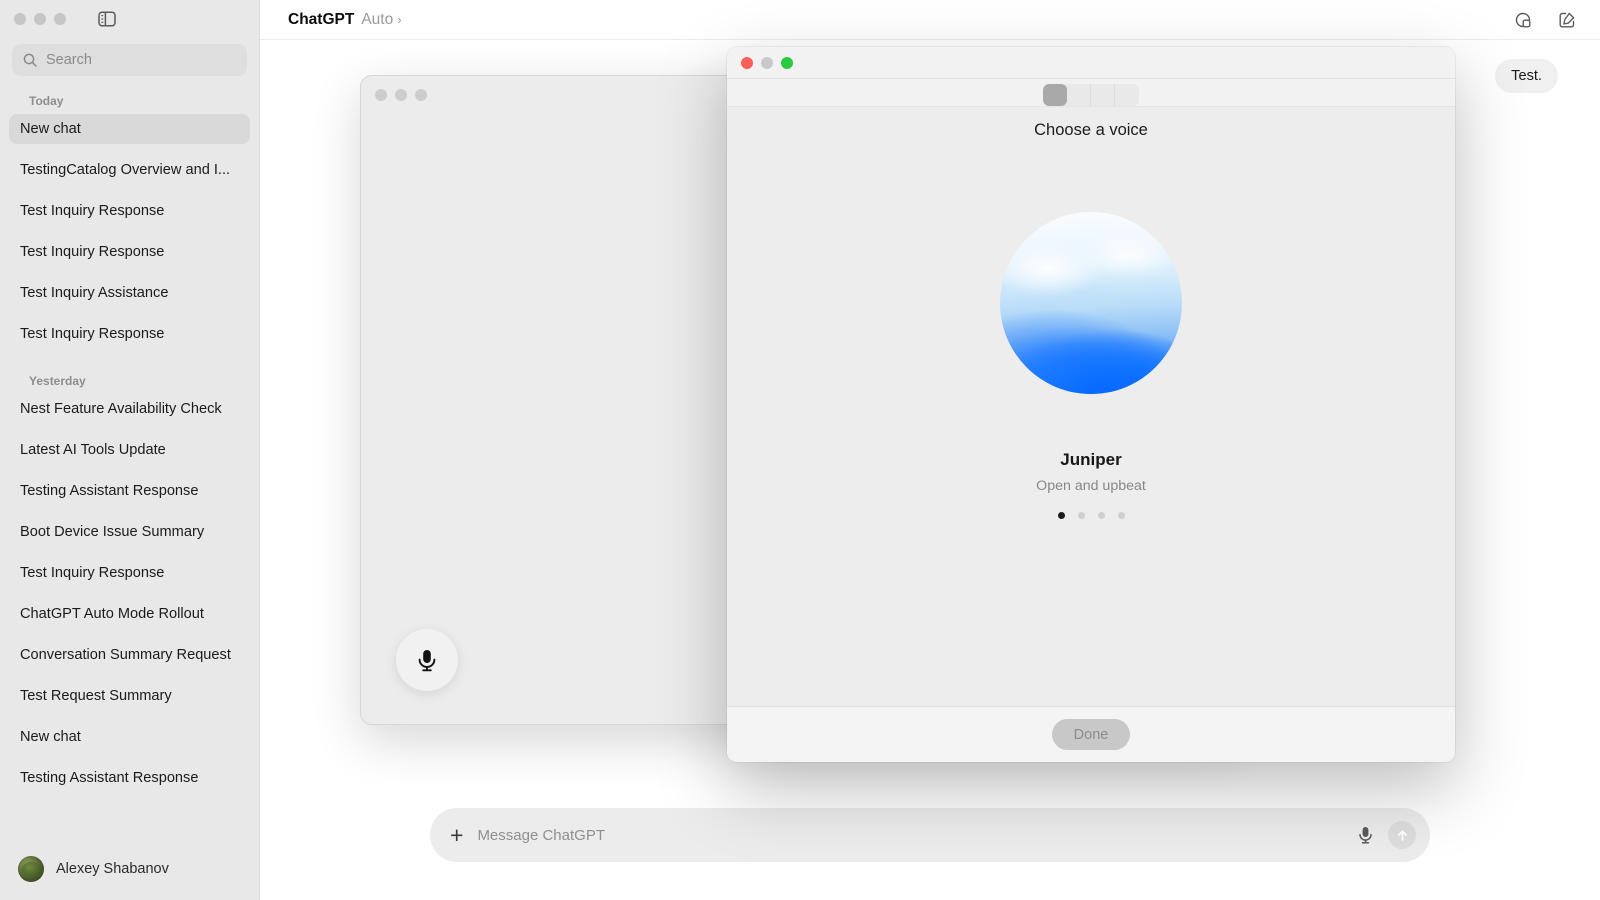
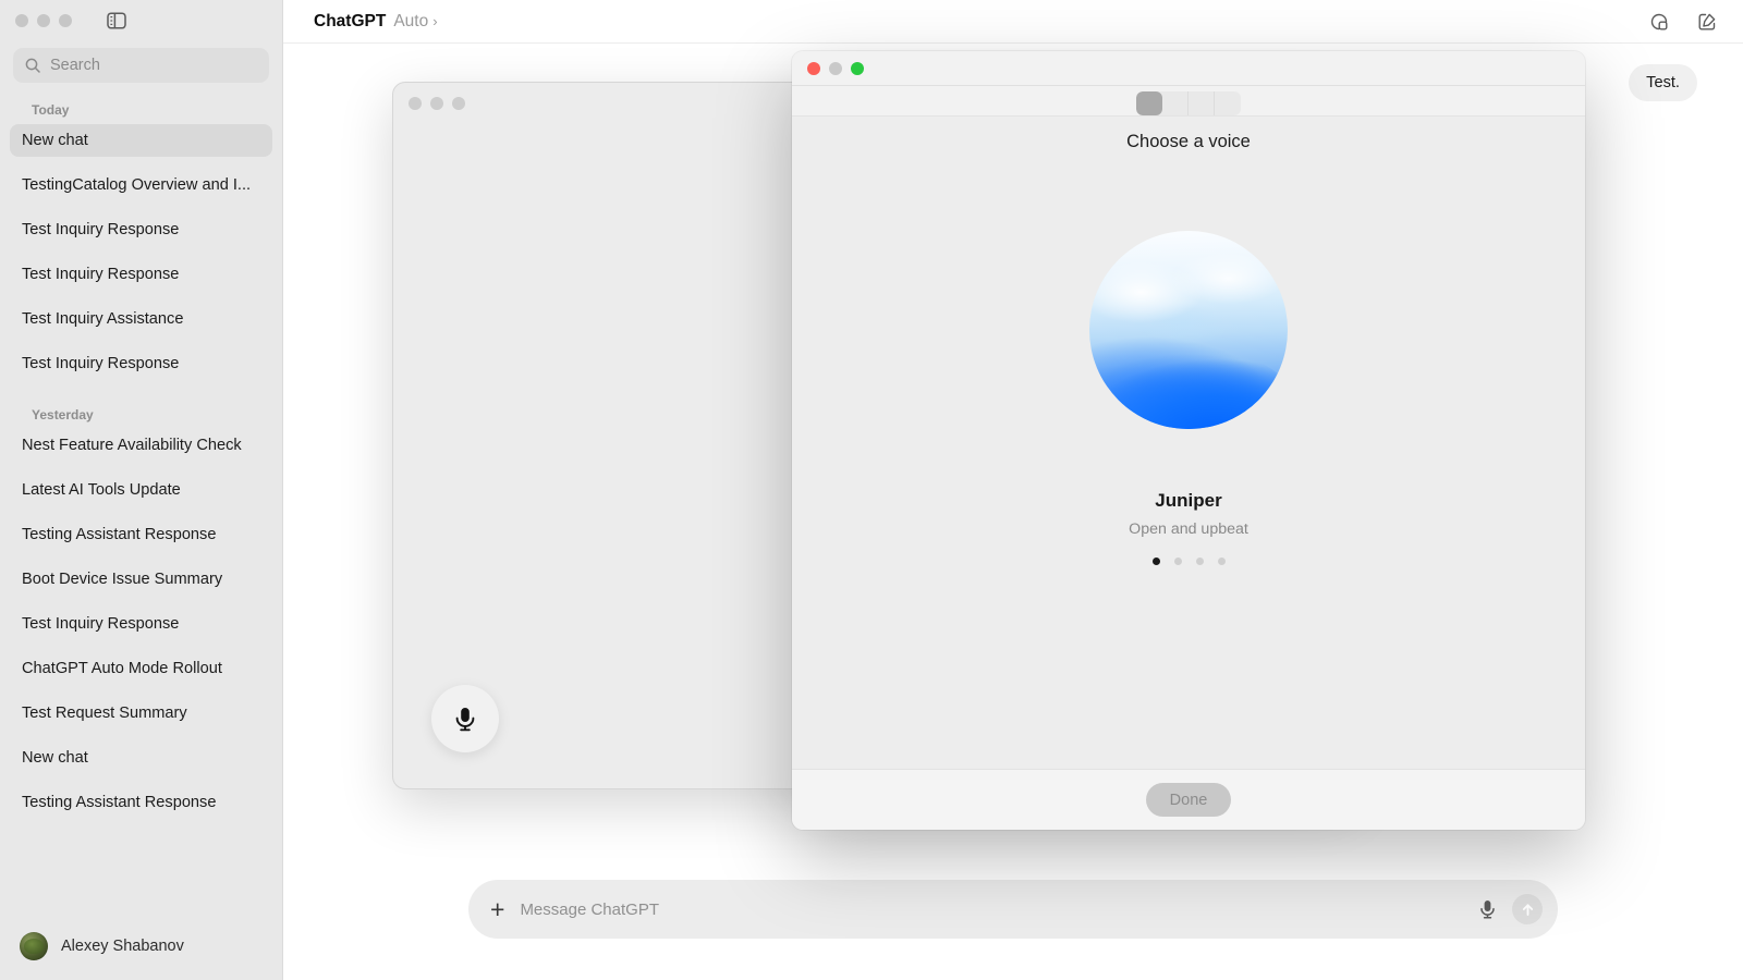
  Search
  Today
  New chat
  TestingCatalog Overview and I...
  Test Inquiry Response
  Test Inquiry Response
  Test Inquiry Assistance
  Test Inquiry Response
  Yesterday
  Nest Feature Availability Check
  Latest AI Tools Update
  Testing Assistant Response
  Boot Device Issue Summary
  Test Inquiry Response
  ChatGPT Auto Mode Rollout
- Conversation Summary Request
  Test Request Summary
  New chat
  Testing Assistant Response
  Alexey Shabanov
  ChatGPT
  Auto
  ›
  Test.
  +
  Message ChatGPT
  Choose a voice
  Juniper
  Open and upbeat
  Done
